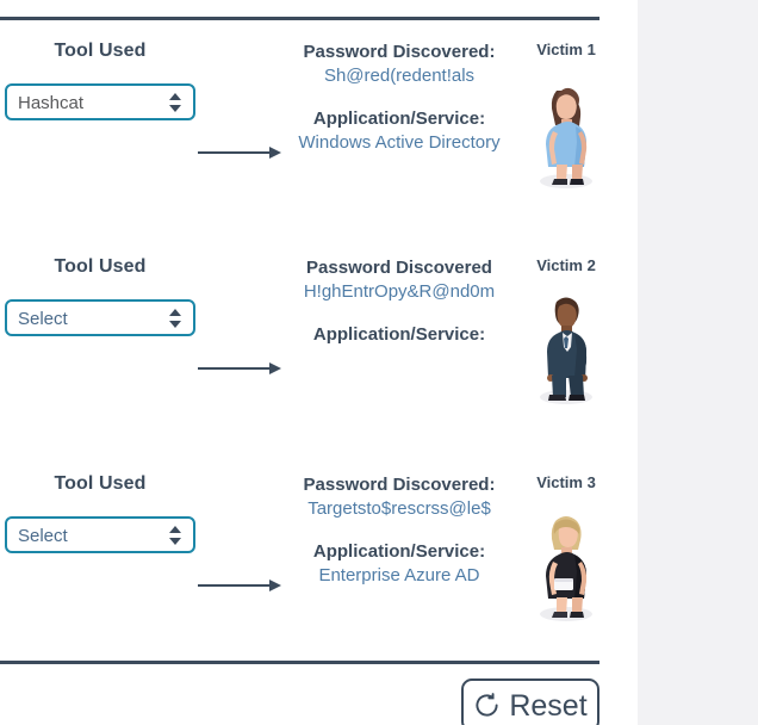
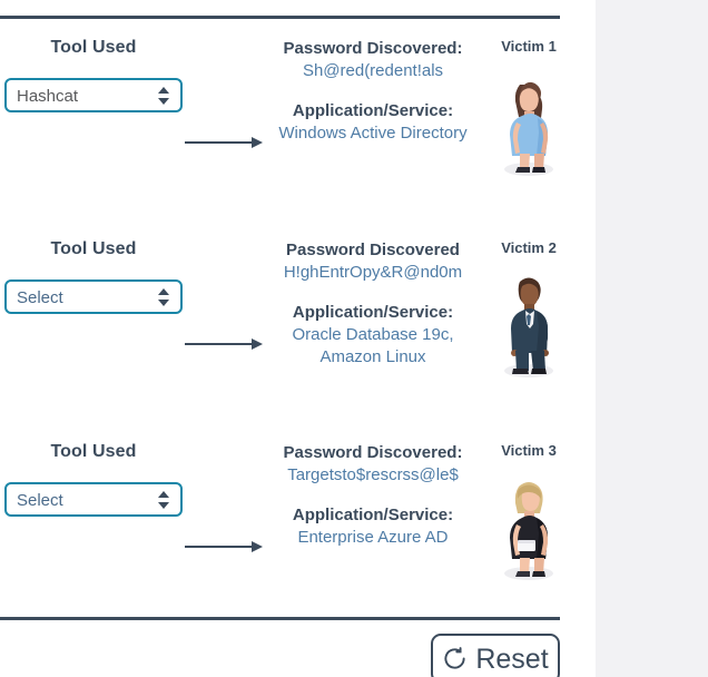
  Tool Used
  Hashcat
  Password Discovered:
  Sh@red(redent!als
  Application/Service:
  Windows Active Directory
  Victim 1
  Tool Used
  Select
  Password Discovered
  H!ghEntrOpy&R@nd0m
  Application/Service:
+ Oracle Database 19c, Amazon Linux
  Victim 2
  Tool Used
  Select
  Password Discovered:
  Targetsto$rescrss@le$
  Application/Service:
  Enterprise Azure AD
  Victim 3
  Reset
